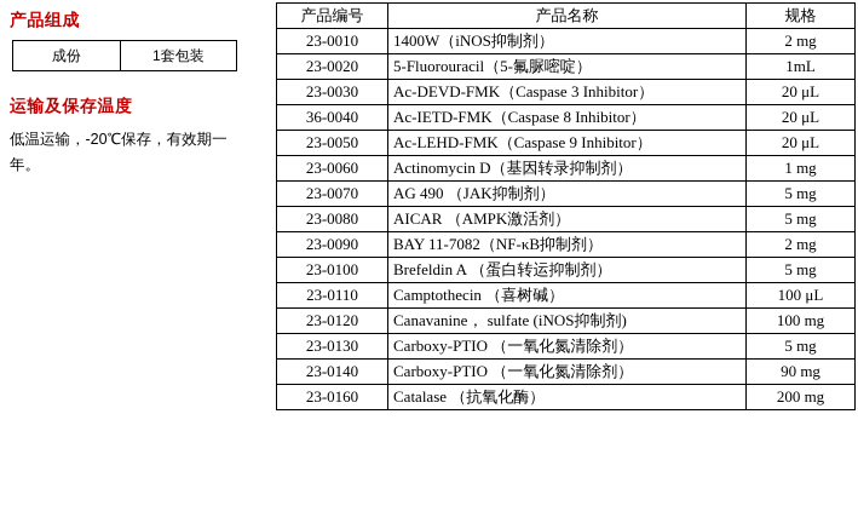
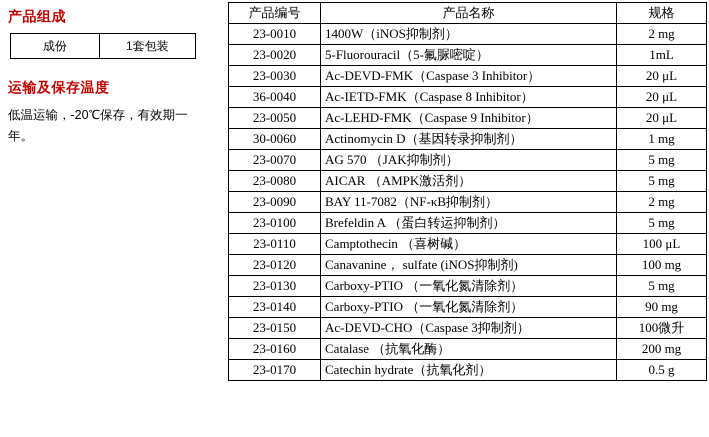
  产品组成
  成份	1套包装
  运输及保存温度
  低温运输，-20℃保存，有效期一年。
  产品编号	产品名称	规格
  23-0010	1400W（iNOS抑制剂）	2 mg
  23-0020	5-Fluorouracil（5-氟脲嘧啶）	1mL
  23-0030	Ac-DEVD-FMK（Caspase 3 Inhibitor）	20 μL
  36-0040	Ac-IETD-FMK（Caspase 8 Inhibitor）	20 μL
  23-0050	Ac-LEHD-FMK（Caspase 9 Inhibitor）	20 μL
- 23-0060	Actinomycin D（基因转录抑制剂）	1 mg
+ 30-0060	Actinomycin D（基因转录抑制剂）	1 mg
- 23-0070	AG 490 （JAK抑制剂）	5 mg
+ 23-0070	AG 570 （JAK抑制剂）	5 mg
  23-0080	AICAR （AMPK激活剂）	5 mg
  23-0090	BAY 11-7082（NF-κB抑制剂）	2 mg
  23-0100	Brefeldin A （蛋白转运抑制剂）	5 mg
  23-0110	Camptothecin （喜树碱）	100 μL
  23-0120	Canavanine， sulfate (iNOS抑制剂)	100 mg
  23-0130	Carboxy-PTIO （一氧化氮清除剂）	5 mg
  23-0140	Carboxy-PTIO （一氧化氮清除剂）	90 mg
+ 23-0150	Ac-DEVD-CHO（Caspase 3抑制剂）	100微升
  23-0160	Catalase （抗氧化酶）	200 mg
+ 23-0170	Catechin hydrate（抗氧化剂）	0.5 g
